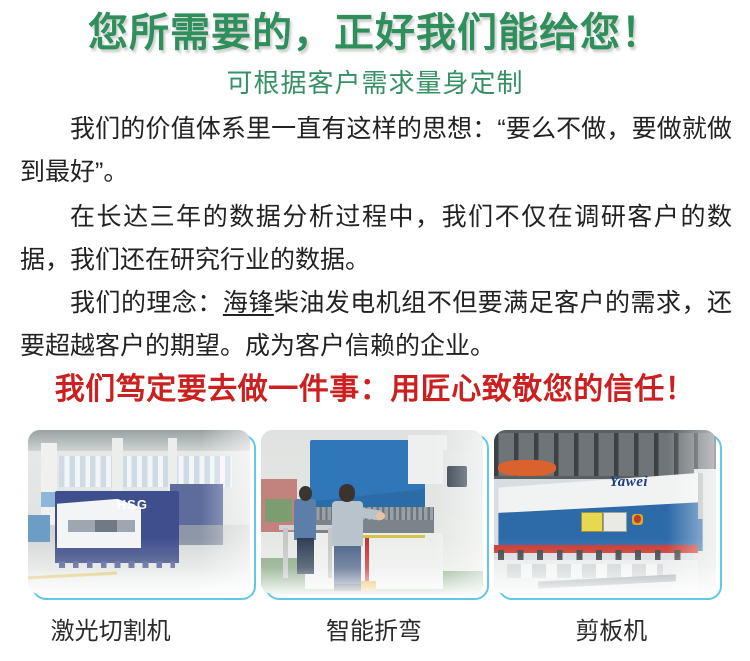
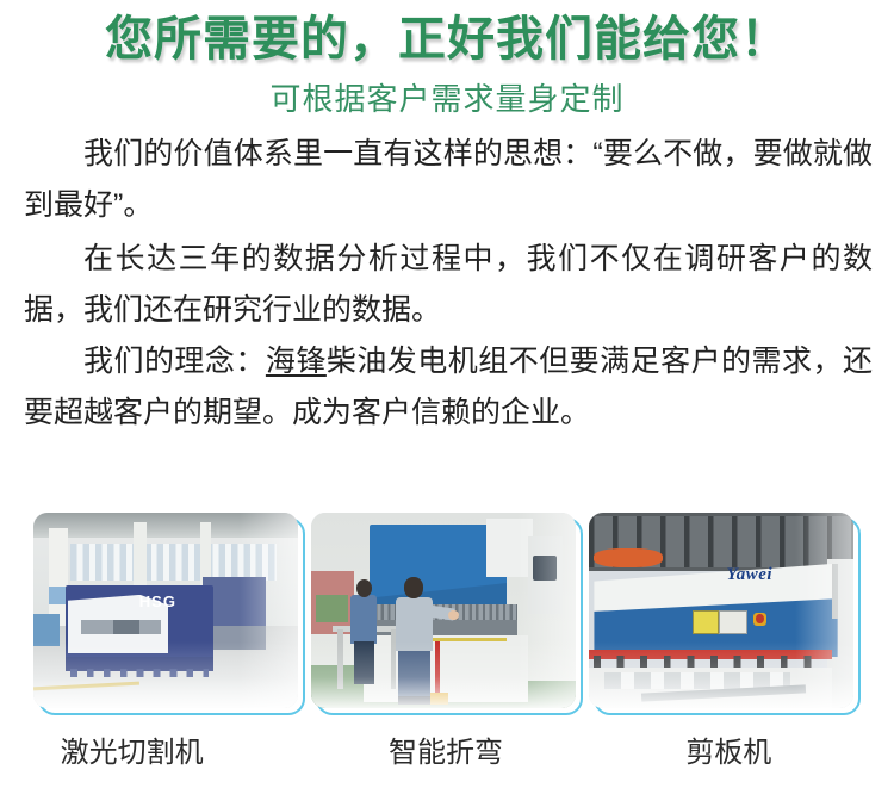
  您所需要的，正好我们能给您！
  可根据客户需求量身定制
  我们的价值体系里一直有这样的思想：“要么不做，要做就做到最好”。
  在长达三年的数据分析过程中，我们不仅在调研客户的数据，我们还在研究行业的数据。
  我们的理念：海锋柴油发电机组不但要满足客户的需求，还要超越客户的期望。成为客户信赖的企业。
- 我们笃定要去做一件事：用匠心致敬您的信任！
  激光切割机
  智能折弯
  剪板机
